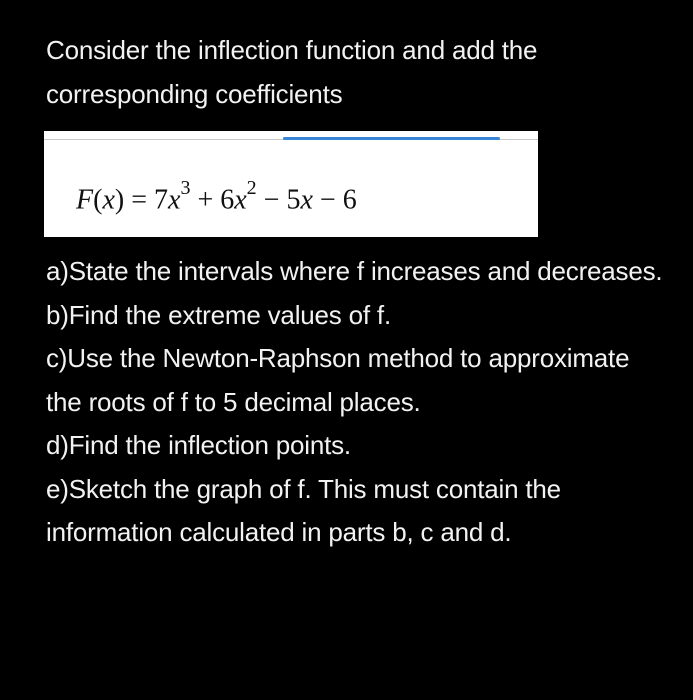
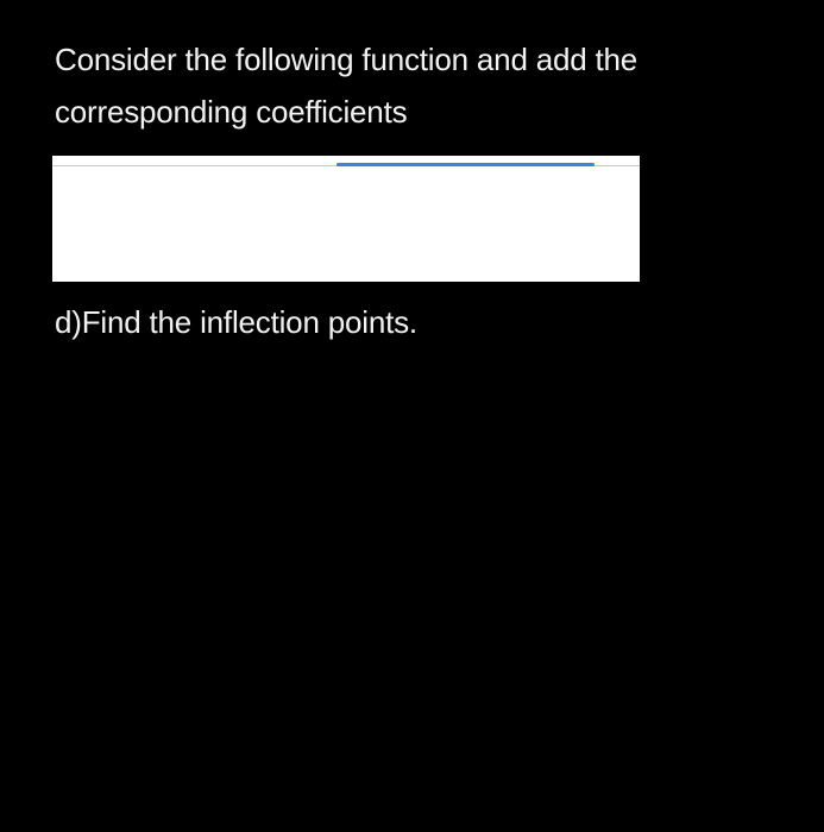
- Consider the inflection function and add the corresponding coefficients
+ Consider the following function and add the corresponding coefficients
- F(x) = 7x3 + 6x2 − 5x − 6
- a)State the intervals where f increases and decreases.
- b)Find the extreme values of f.
- c)Use the Newton-Raphson method to approximate the roots of f to 5 decimal places.
  d)Find the inflection points.
- e)Sketch the graph of f. This must contain the information calculated in parts b, c and d.
